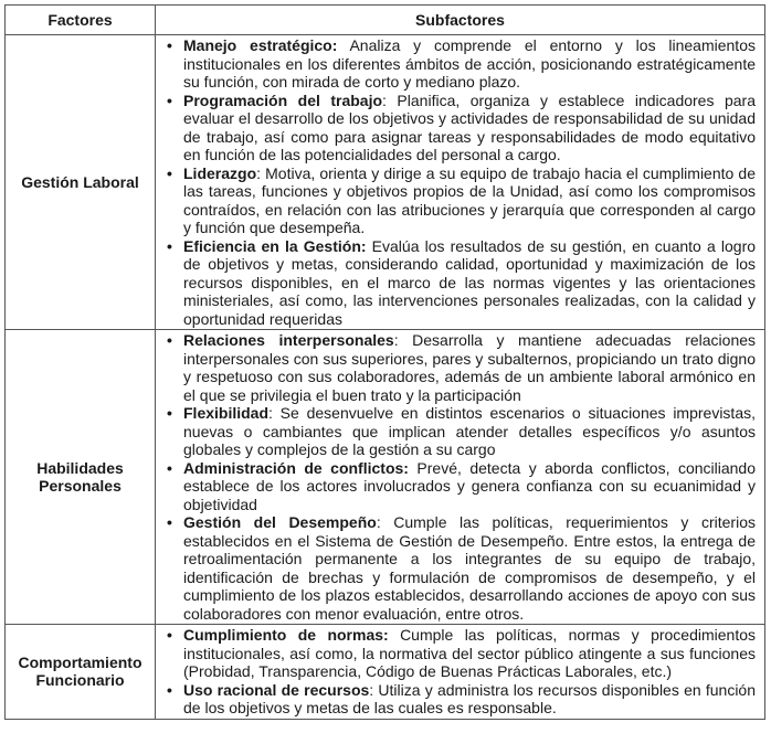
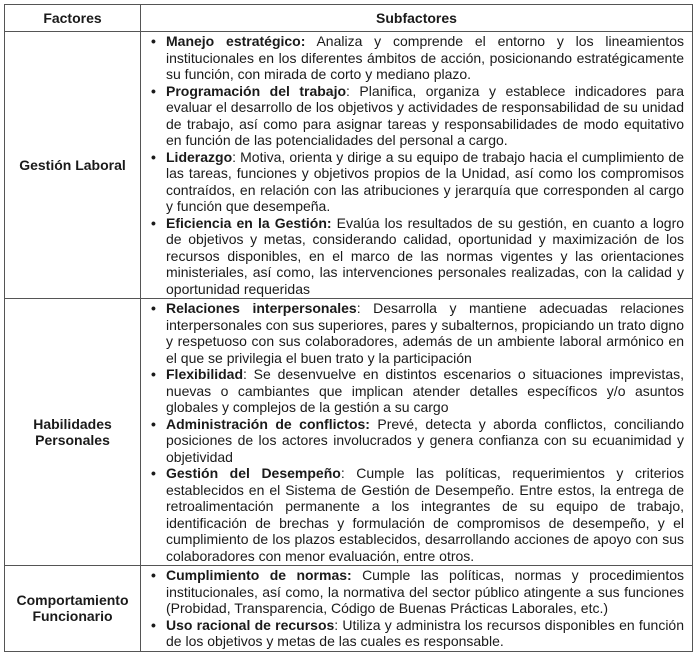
  Factores	Subfactores
  Gestión Laboral	• Manejo estratégico: Analiza y comprende el entorno y los lineamientos institucionales en los diferentes ámbitos de acción, posicionando estratégicamente su función, con mirada de corto y mediano plazo. • Programación del trabajo: Planifica, organiza y establece indicadores para evaluar el desarrollo de los objetivos y actividades de responsabilidad de su unidad de trabajo, así como para asignar tareas y responsabilidades de modo equitativo en función de las potencialidades del personal a cargo. • Liderazgo: Motiva, orienta y dirige a su equipo de trabajo hacia el cumplimiento de las tareas, funciones y objetivos propios de la Unidad, así como los compromisos contraídos, en relación con las atribuciones y jerarquía que corresponden al cargo y función que desempeña. • Eficiencia en la Gestión: Evalúa los resultados de su gestión, en cuanto a logro de objetivos y metas, considerando calidad, oportunidad y maximización de los recursos disponibles, en el marco de las normas vigentes y las orientaciones ministeriales, así como, las intervenciones personales realizadas, con la calidad y oportunidad requeridas
- Habilidades Personales	• Relaciones interpersonales: Desarrolla y mantiene adecuadas relaciones interpersonales con sus superiores, pares y subalternos, propiciando un trato digno y respetuoso con sus colaboradores, además de un ambiente laboral armónico en el que se privilegia el buen trato y la participación • Flexibilidad: Se desenvuelve en distintos escenarios o situaciones imprevistas, nuevas o cambiantes que implican atender detalles específicos y/o asuntos globales y complejos de la gestión a su cargo • Administración de conflictos: Prevé, detecta y aborda conflictos, conciliando establece de los actores involucrados y genera confianza con su ecuanimidad y objetividad • Gestión del Desempeño: Cumple las políticas, requerimientos y criterios establecidos en el Sistema de Gestión de Desempeño. Entre estos, la entrega de retroalimentación permanente a los integrantes de su equipo de trabajo, identificación de brechas y formulación de compromisos de desempeño, y el cumplimiento de los plazos establecidos, desarrollando acciones de apoyo con sus colaboradores con menor evaluación, entre otros.
+ Habilidades Personales	• Relaciones interpersonales: Desarrolla y mantiene adecuadas relaciones interpersonales con sus superiores, pares y subalternos, propiciando un trato digno y respetuoso con sus colaboradores, además de un ambiente laboral armónico en el que se privilegia el buen trato y la participación • Flexibilidad: Se desenvuelve en distintos escenarios o situaciones imprevistas, nuevas o cambiantes que implican atender detalles específicos y/o asuntos globales y complejos de la gestión a su cargo • Administración de conflictos: Prevé, detecta y aborda conflictos, conciliando posiciones de los actores involucrados y genera confianza con su ecuanimidad y objetividad • Gestión del Desempeño: Cumple las políticas, requerimientos y criterios establecidos en el Sistema de Gestión de Desempeño. Entre estos, la entrega de retroalimentación permanente a los integrantes de su equipo de trabajo, identificación de brechas y formulación de compromisos de desempeño, y el cumplimiento de los plazos establecidos, desarrollando acciones de apoyo con sus colaboradores con menor evaluación, entre otros.
  Comportamiento Funcionario	• Cumplimiento de normas: Cumple las políticas, normas y procedimientos institucionales, así como, la normativa del sector público atingente a sus funciones (Probidad, Transparencia, Código de Buenas Prácticas Laborales, etc.) • Uso racional de recursos: Utiliza y administra los recursos disponibles en función de los objetivos y metas de las cuales es responsable.
